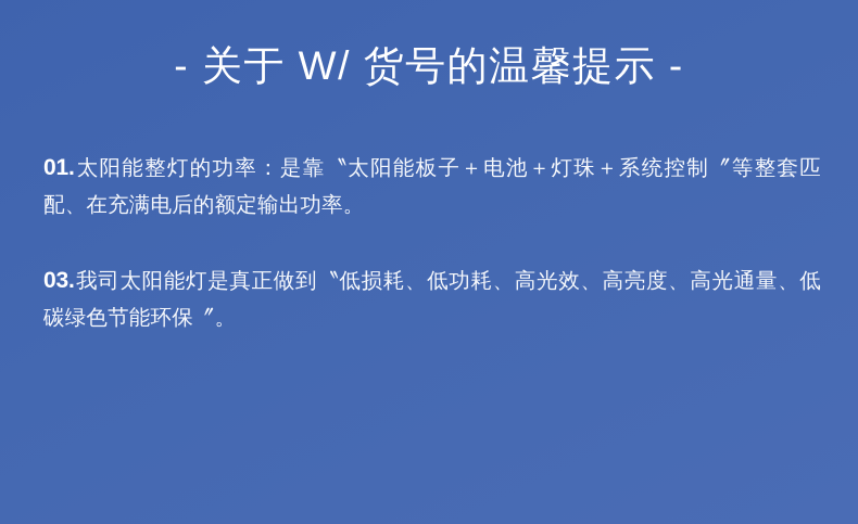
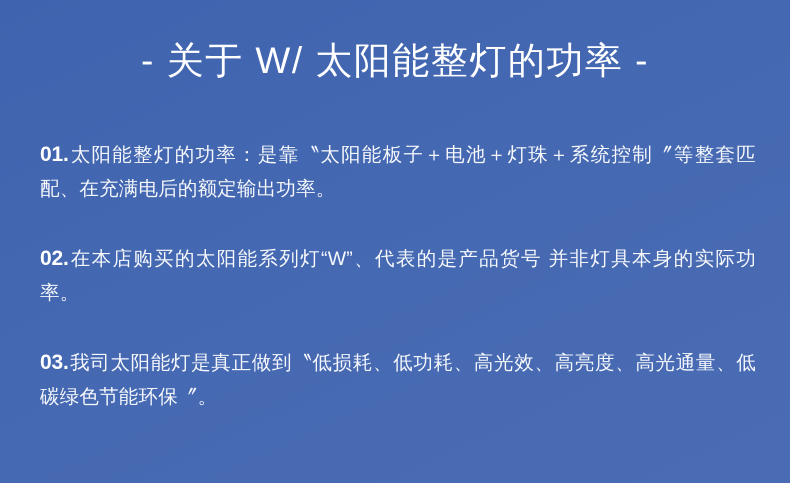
- - 关于 W/ 货号的温馨提示 -
+ - 关于 W/ 太阳能整灯的功率 -
  01.太阳能整灯的功率：是靠〝太阳能板子＋电池＋灯珠＋系统控制〞等整套匹配、在充满电后的额定输出功率。
+ 02.在本店购买的太阳能系列灯“W”、代表的是产品货号 并非灯具本身的实际功率。
  03.我司太阳能灯是真正做到〝低损耗、低功耗、高光效、高亮度、高光通量、低碳绿色节能环保〞。
